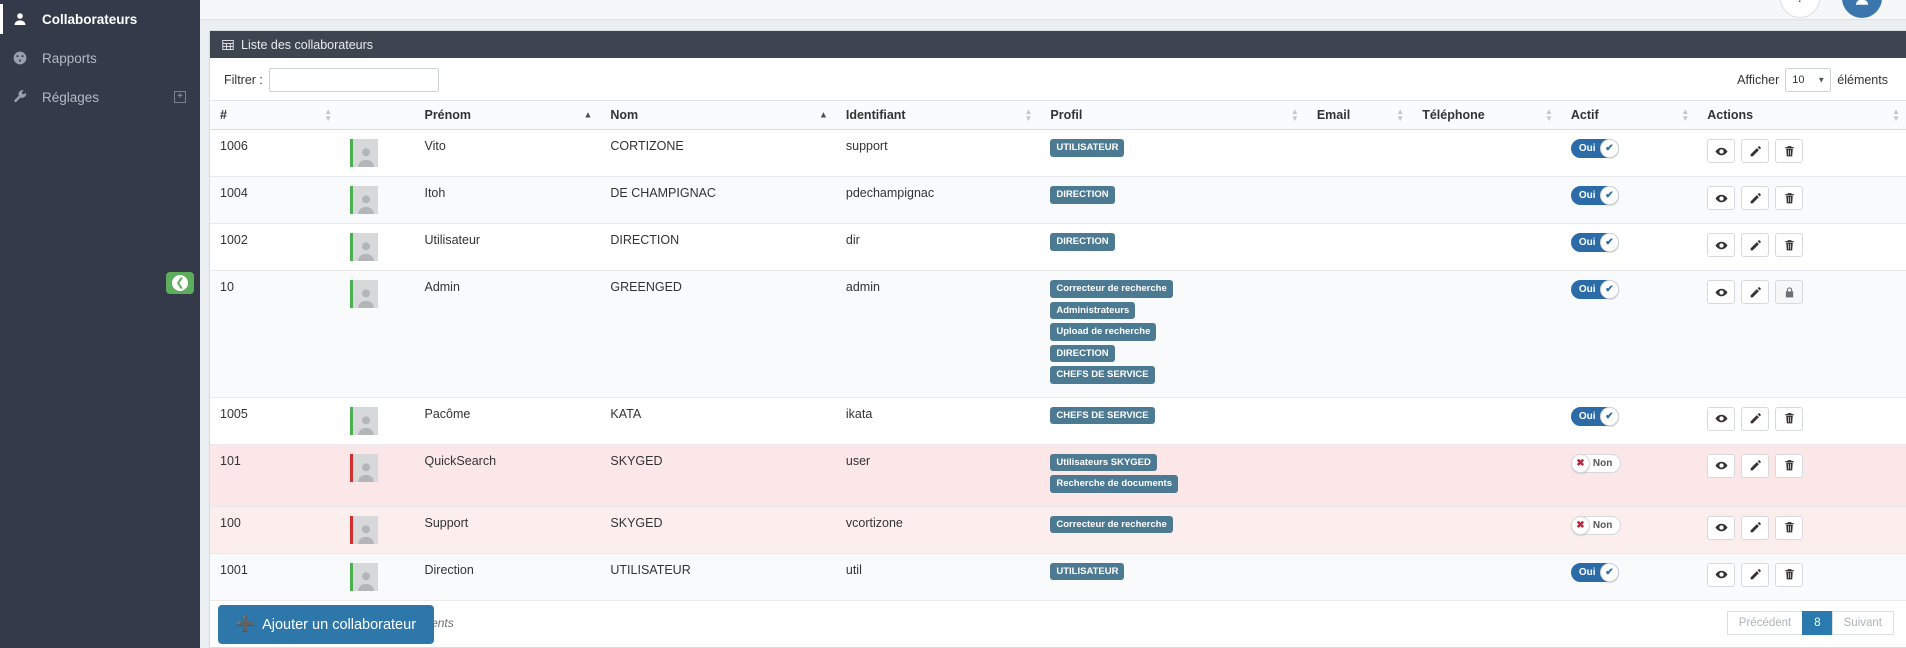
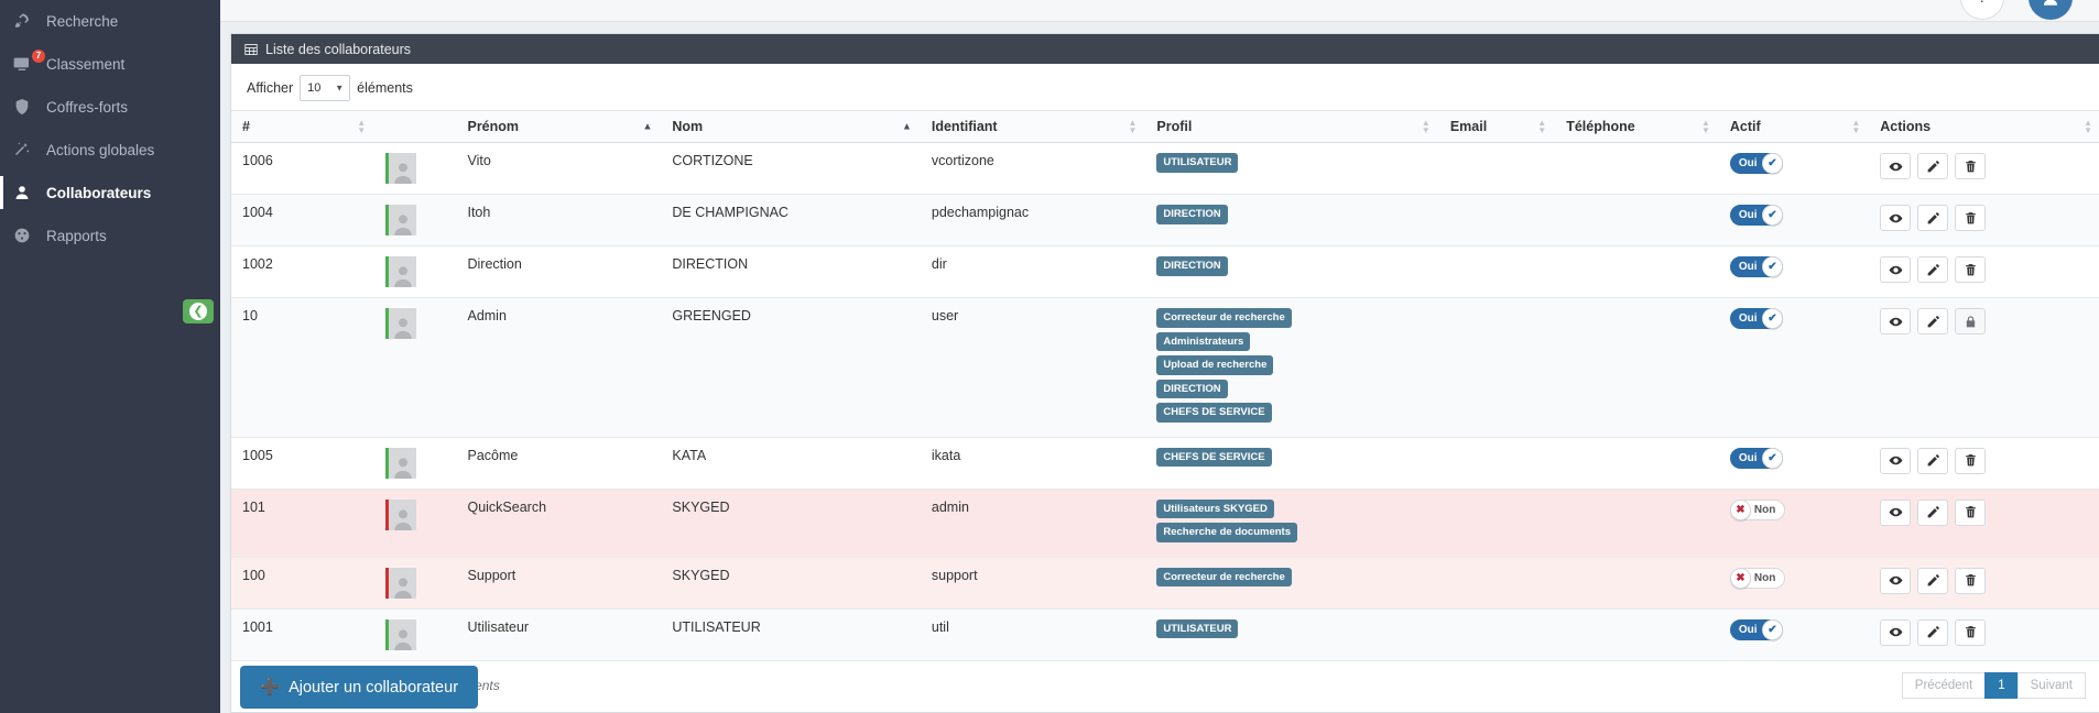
+ Recherche
+ 7
+ Classement
+ Coffres-forts
+ Actions globales
  Collaborateurs
  Rapports
- Réglages
- +
  ❮
  Liste des collaborateurs
- Filtrer :
  Afficher
  10
  ▼
  éléments
  # ▲▼		Prénom ▲	Nom ▲	Identifiant ▲▼	Profil ▲▼	Email ▲▼	Téléphone ▲▼	Actif ▲▼	Actions ▲▼
- 1006		Vito	CORTIZONE	support	UTILISATEUR			Oui ✔
+ 1006		Vito	CORTIZONE	vcortizone	UTILISATEUR			Oui ✔
  1004		Itoh	DE CHAMPIGNAC	pdechampignac	DIRECTION			Oui ✔
- 1002		Utilisateur	DIRECTION	dir	DIRECTION			Oui ✔
+ 1002		Direction	DIRECTION	dir	DIRECTION			Oui ✔
- 10		Admin	GREENGED	admin	Correcteur de rechercheAdministrateursUpload de rechercheDIRECTIONCHEFS DE SERVICE			Oui ✔
+ 10		Admin	GREENGED	user	Correcteur de rechercheAdministrateursUpload de rechercheDIRECTIONCHEFS DE SERVICE			Oui ✔
  1005		Pacôme	KATA	ikata	CHEFS DE SERVICE			Oui ✔
- 101		QuickSearch	SKYGED	user	Utilisateurs SKYGEDRecherche de documents			✖ Non
+ 101		QuickSearch	SKYGED	admin	Utilisateurs SKYGEDRecherche de documents			✖ Non
- 100		Support	SKYGED	vcortizone	Correcteur de recherche			✖ Non
+ 100		Support	SKYGED	support	Correcteur de recherche			✖ Non
- 1001		Direction	UTILISATEUR	util	UTILISATEUR			Oui ✔
+ 1001		Utilisateur	UTILISATEUR	util	UTILISATEUR			Oui ✔
  Précédent
- 8
+ 1
  Suivant
  ➕
  Ajouter un collaborateur
